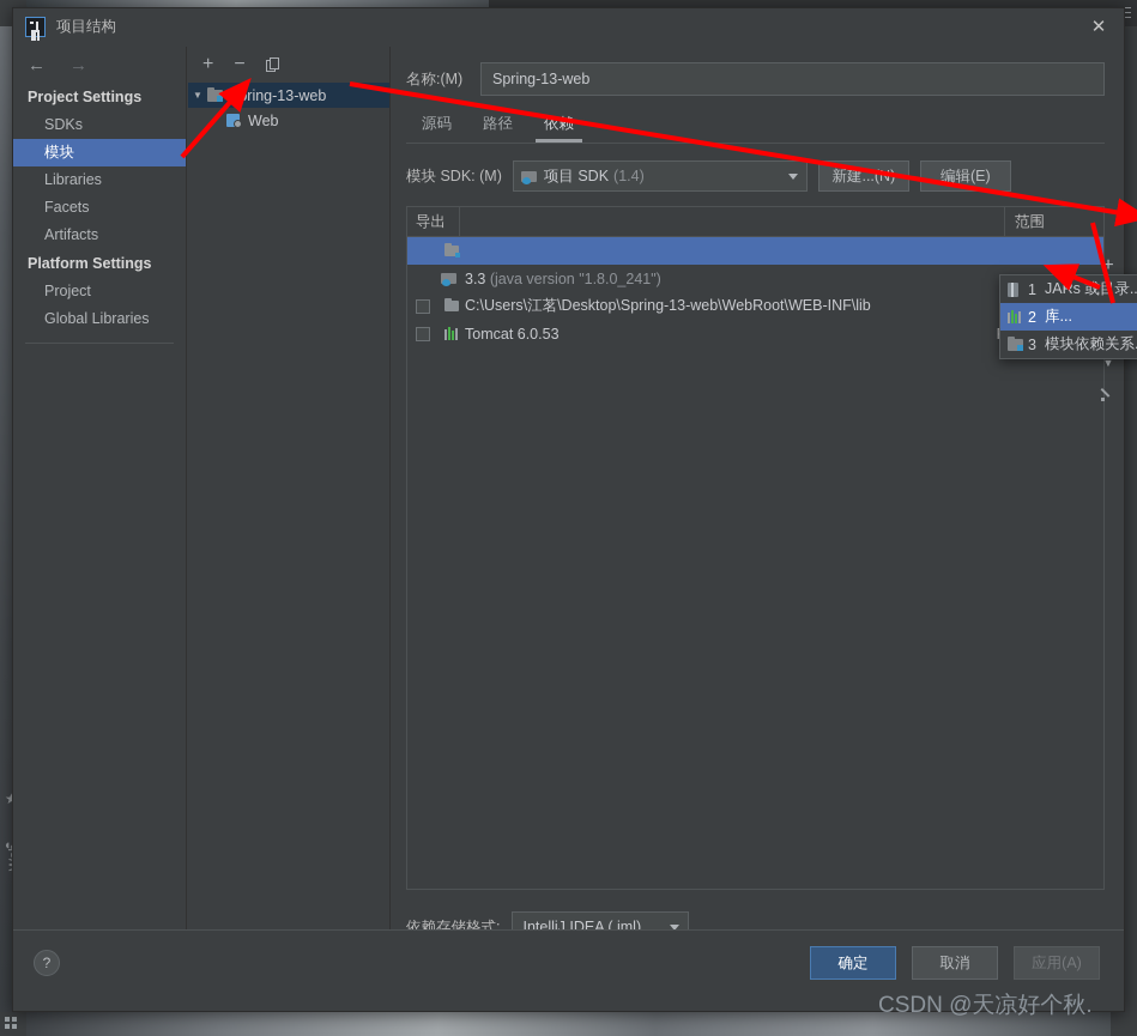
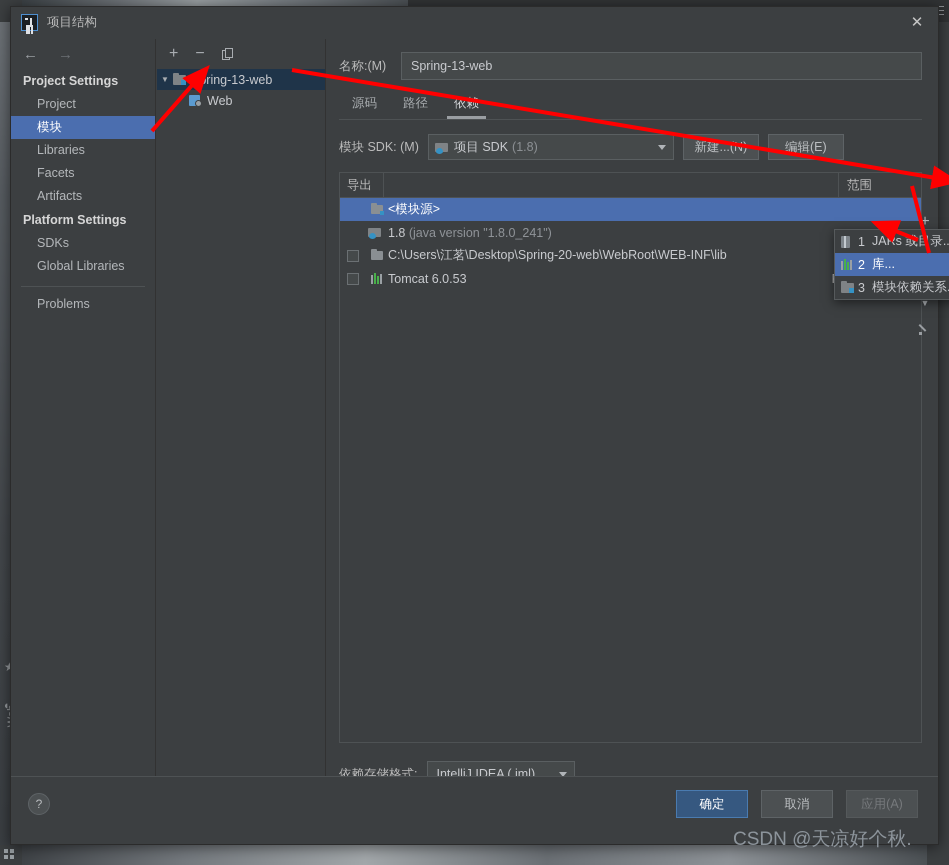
  ◐
  项目结构
  ✕
  ←
  →
  Project Settings
- SDKs
+ Project
  模块
  Libraries
  Facets
  Artifacts
  Platform Settings
- Project
+ SDKs
  Global Libraries
+ Problems
  +
  −
  ▼
  Spring-13-web
  Web
  名称:(M)
  Spring-13-web
  源码
  路径
  依赖
  模块 SDK: (M)
  项目 SDK
- (1.4)
+ (1.8)
  新建...(
  编辑(E)
  导出
  范围
+ <模块源>
- 3.3 (java version "1.8.0_241")
+ 1.8 (java version "1.8.0_241")
- C:\Users\江茗\Desktop\Spring-13-web\WebRoot\WEB-INF\lib
+ C:\Users\江茗\Desktop\Spring-20-web\WebRoot\WEB-INF\lib
  Tomcat 6.0.53
  +
  ▼
  依赖存储格式:
  IntelliJ IDEA (.iml)
  1
  JARs 或录..
  2
  库...
  3
  ?
  确定
  取消
  应用(A)
  CSDN @天凉好个秋.
